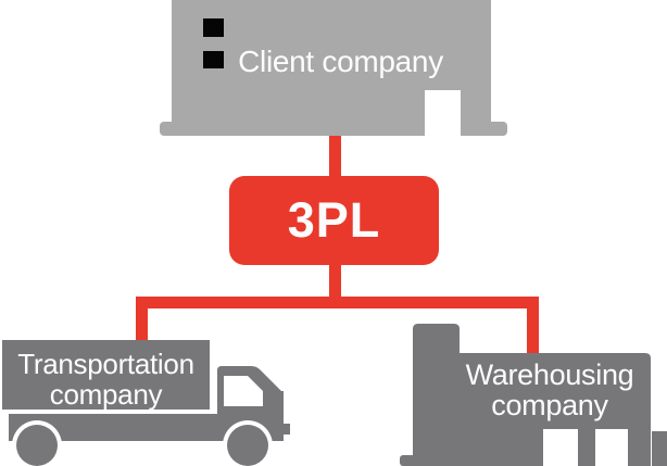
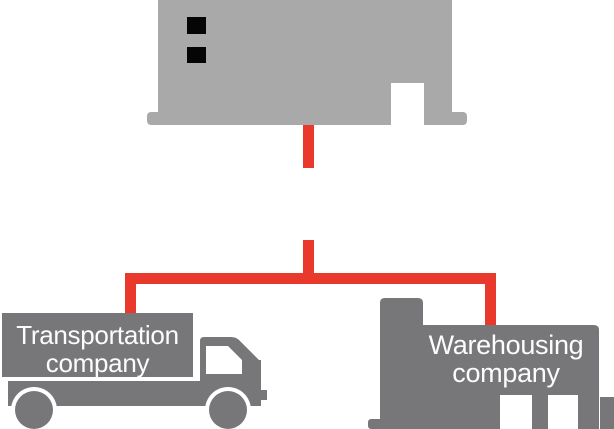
- 3PL
- Client company
  Transportation
  company
  Warehousing
  company
